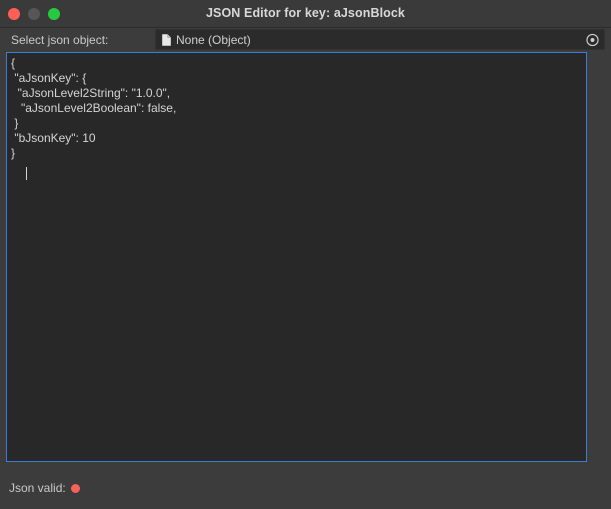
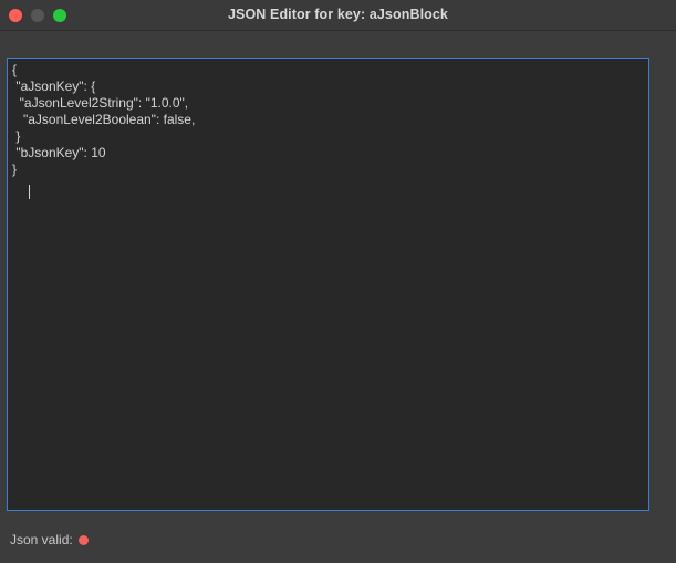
  JSON Editor for key: aJsonBlock
- Select json object:
- None (Object)
  {
  "aJsonKey": {
  "aJsonLevel2String": "1.0.0",
  "aJsonLevel2Boolean": false,
  }
  "bJsonKey": 10
  }
  Json valid:
